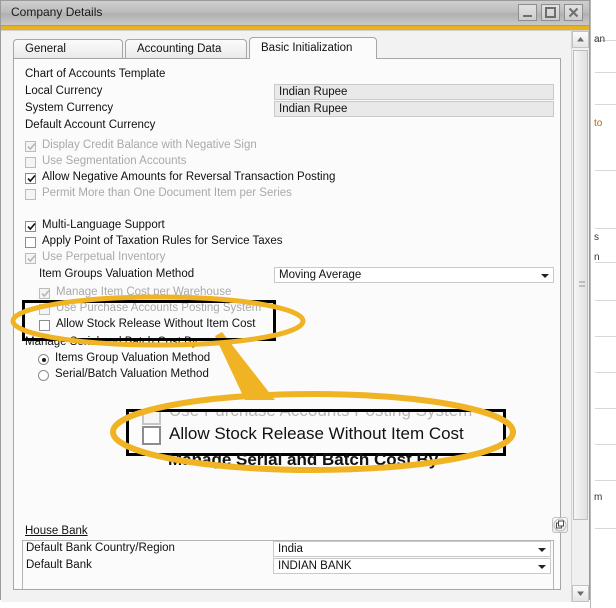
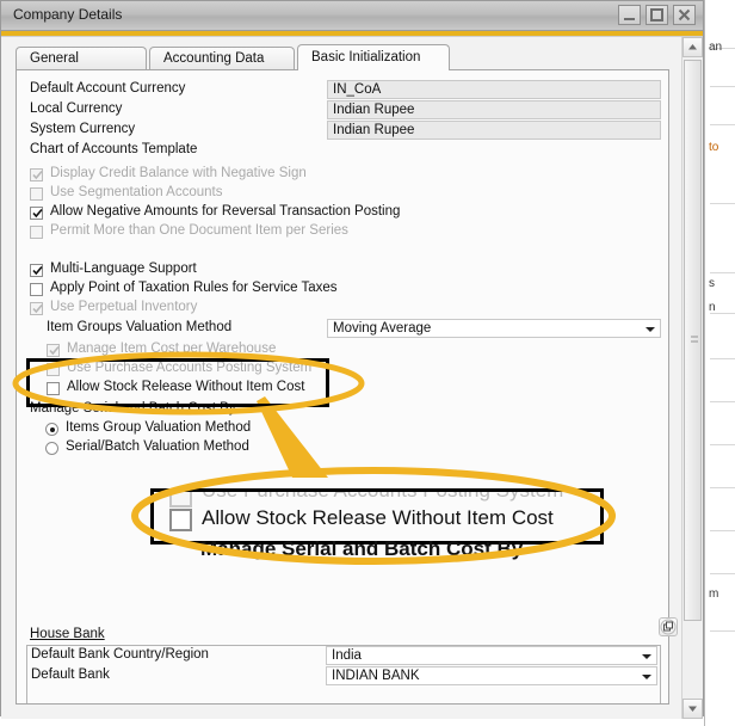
  an
  to
  s
  n
  m
  Company Details
  General
  Accounting Data
  Basic Initialization
- Chart of Accounts Template
+ Default Account Currency
+ IN_CoA
  Local Currency
  Indian Rupee
  System Currency
  Indian Rupee
- Default Account Currency
+ Chart of Accounts Template
  Display Credit Balance with Negative Sign
  Use Segmentation Accounts
  Allow Negative Amounts for Reversal Transaction Posting
  Permit More than One Document Item per Series
  Multi-Language Support
  Apply Point of Taxation Rules for Service Taxes
  Use Perpetual Inventory
  Item Groups Valuation Method
  Moving Average
  Manage Item Cost per Warehouse
  Use Purchase Accounts Posting System
  Allow Stock Release Without Item Cost
  Items Group Valuation Method
  Serial/Batch Valuation Method
  House Bank
  Default Bank Country/Region
  India
  Default Bank
  INDIAN BANK
  Allow Stock Release Without Item Cost
  nage Serial and Batch Cost B
